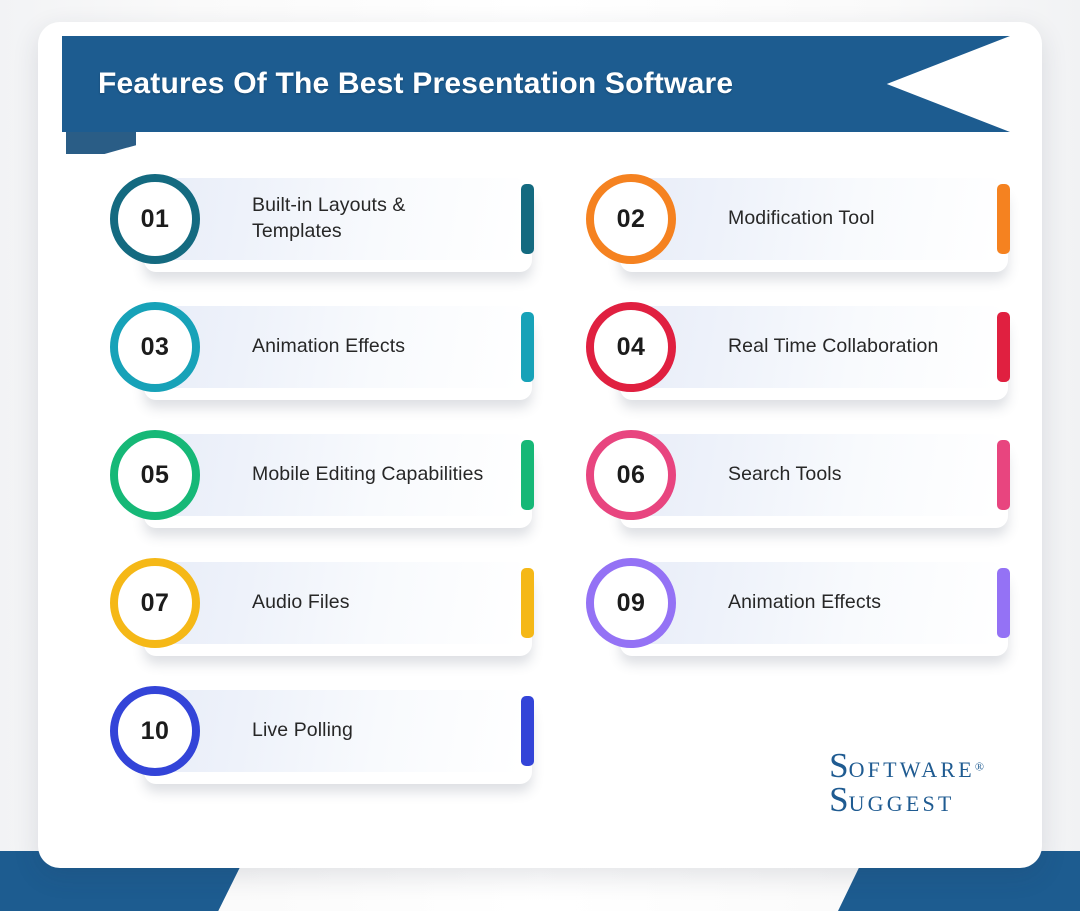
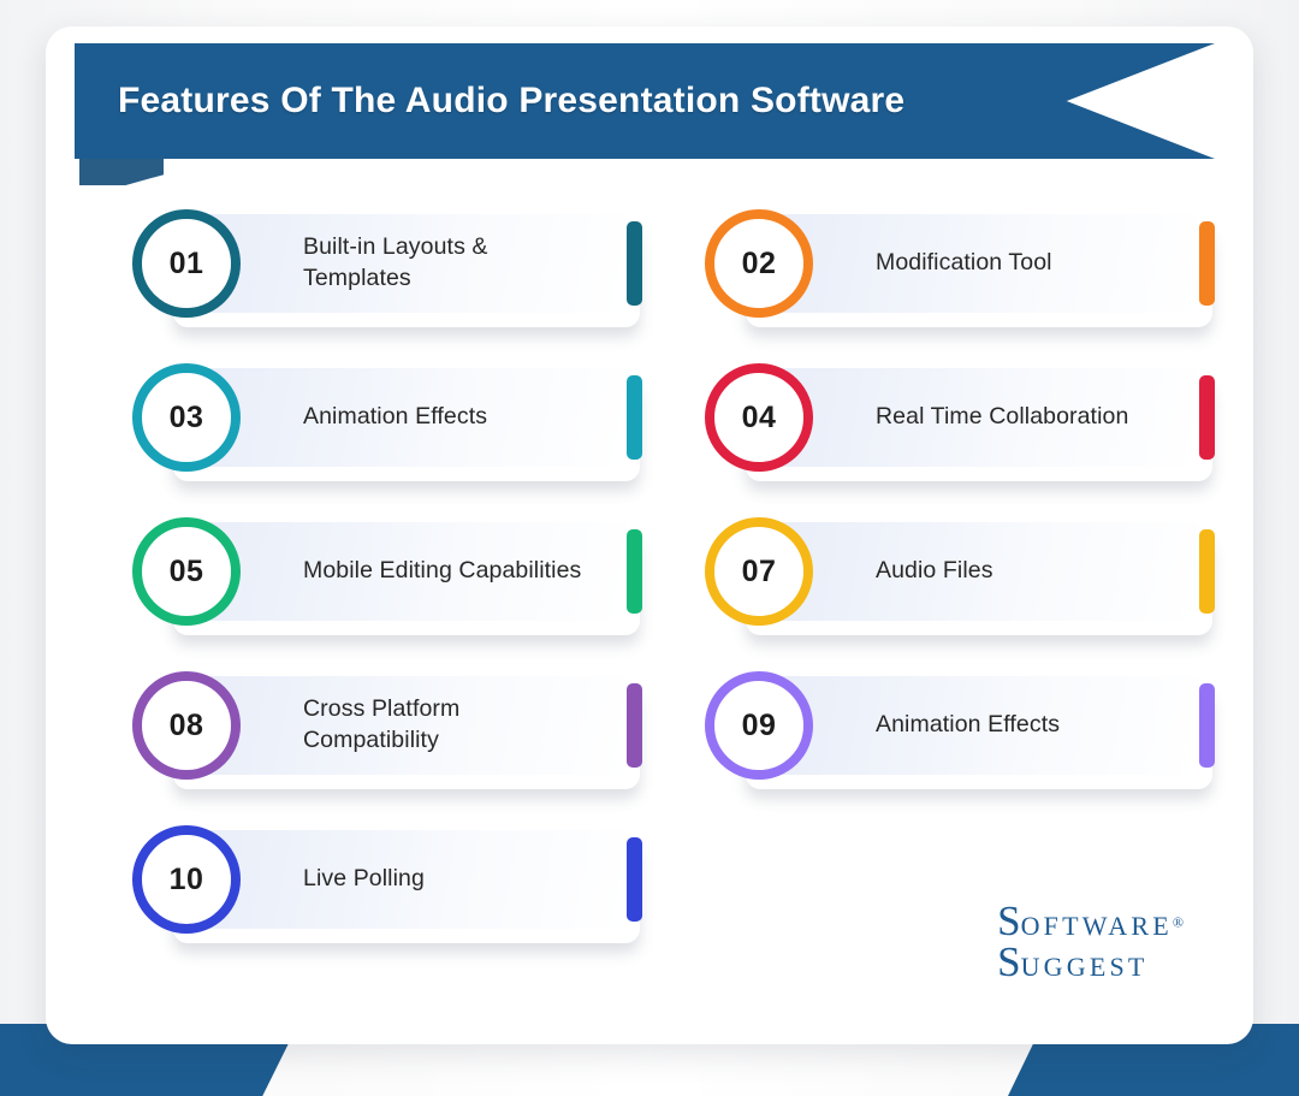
- Features Of The Best Presentation Software
+ Features Of The Audio Presentation Software
  Built-in Layouts & Templates
  01
  Modification Tool
  02
  Animation Effects
  03
  Real Time Collaboration
  04
  Mobile Editing Capabilities
  05
- Search Tools
- 06
  Audio Files
  07
+ Cross Platform Compatibility
+ 08
  Animation Effects
  09
  Live Polling
  10
  SOFTWARE®
  SUGGEST
